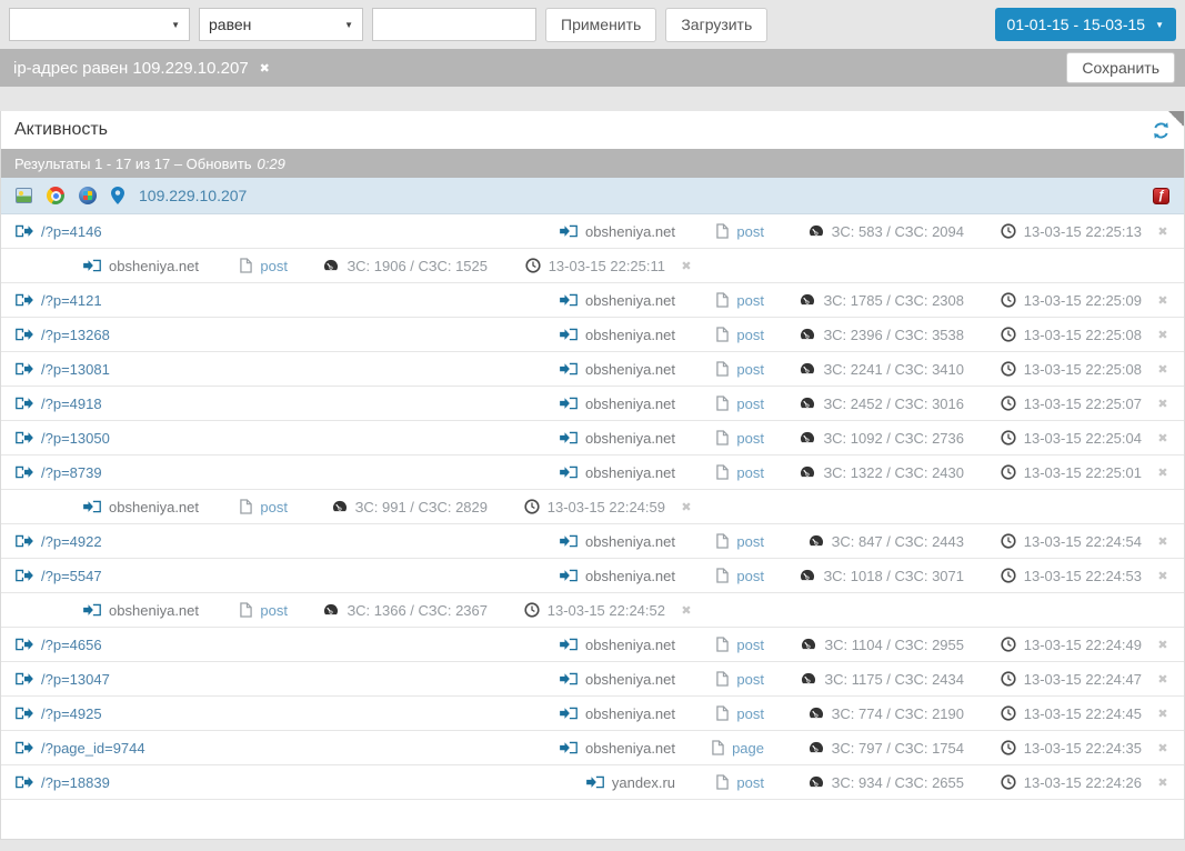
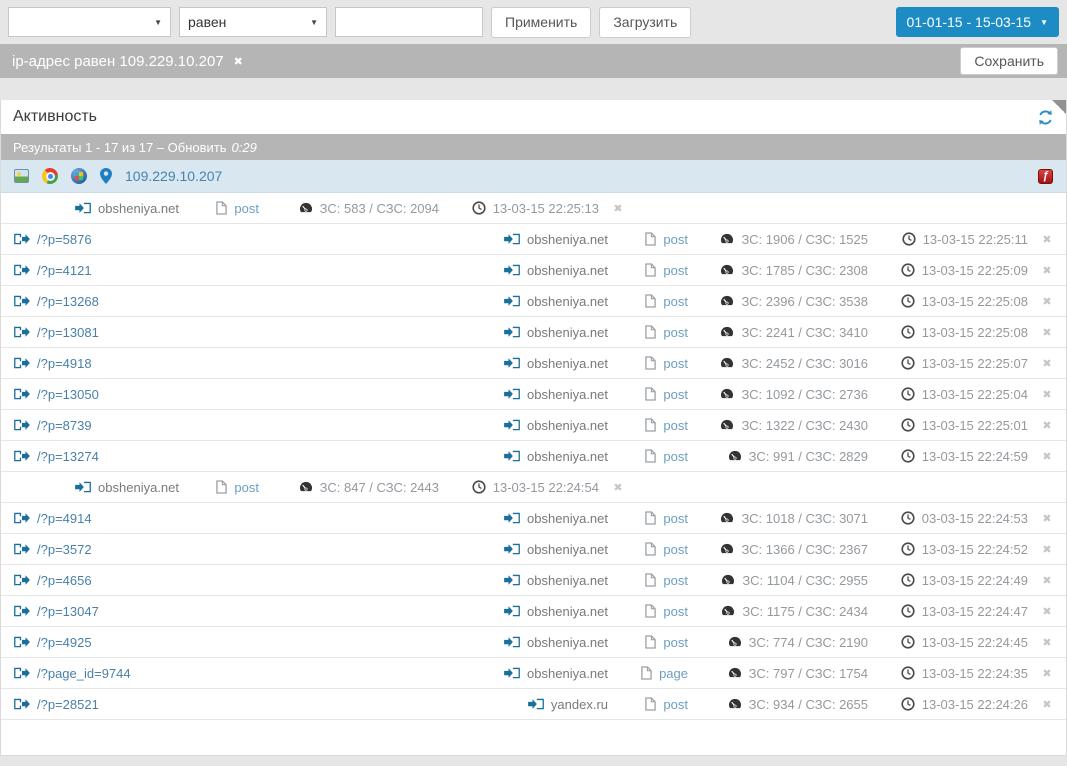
  ▼
  равен
  ▼
  Применить
  Загрузить
  01-01-15 - 15-03-15
  ▼
  ip-адрес равен 109.229.10.207
  ✖
  Сохранить
  Активность
  Результаты 1 - 17 из 17 – Обновить
  0:29
  109.229.10.207
  ƒ
- /?p=4146
  obsheniya.net
  post
  ЗС: 583 / СЗС: 2094
  13-03-15 22:25:13
  ✖
+ /?p=5876
  obsheniya.net
  post
  ЗС: 1906 / СЗС: 1525
  13-03-15 22:25:11
  ✖
  /?p=4121
  obsheniya.net
  post
  ЗС: 1785 / СЗС: 2308
  13-03-15 22:25:09
  ✖
  /?p=13268
  obsheniya.net
  post
  ЗС: 2396 / СЗС: 3538
  13-03-15 22:25:08
  ✖
  /?p=13081
  obsheniya.net
  post
  ЗС: 2241 / СЗС: 3410
  13-03-15 22:25:08
  ✖
  /?p=4918
  obsheniya.net
  post
  ЗС: 2452 / СЗС: 3016
  13-03-15 22:25:07
  ✖
  /?p=13050
  obsheniya.net
  post
  ЗС: 1092 / СЗС: 2736
  13-03-15 22:25:04
  ✖
  /?p=8739
  obsheniya.net
  post
  ЗС: 1322 / СЗС: 2430
  13-03-15 22:25:01
  ✖
+ /?p=13274
  obsheniya.net
  post
  ЗС: 991 / СЗС: 2829
  13-03-15 22:24:59
  ✖
- /?p=4922
  obsheniya.net
  post
  ЗС: 847 / СЗС: 2443
  13-03-15 22:24:54
  ✖
- /?p=5547
+ /?p=4914
  obsheniya.net
  post
  ЗС: 1018 / СЗС: 3071
- 13-03-15 22:24:53
+ 03-03-15 22:24:53
  ✖
+ /?p=3572
  obsheniya.net
  post
  ЗС: 1366 / СЗС: 2367
  13-03-15 22:24:52
  ✖
  /?p=4656
  obsheniya.net
  post
  ЗС: 1104 / СЗС: 2955
  13-03-15 22:24:49
  ✖
  /?p=13047
  obsheniya.net
  post
  ЗС: 1175 / СЗС: 2434
  13-03-15 22:24:47
  ✖
  /?p=4925
  obsheniya.net
  post
  ЗС: 774 / СЗС: 2190
  13-03-15 22:24:45
  ✖
  /?page_id=9744
  obsheniya.net
  page
  ЗС: 797 / СЗС: 1754
  13-03-15 22:24:35
  ✖
- /?p=18839
+ /?p=28521
  yandex.ru
  post
  ЗС: 934 / СЗС: 2655
  13-03-15 22:24:26
  ✖
